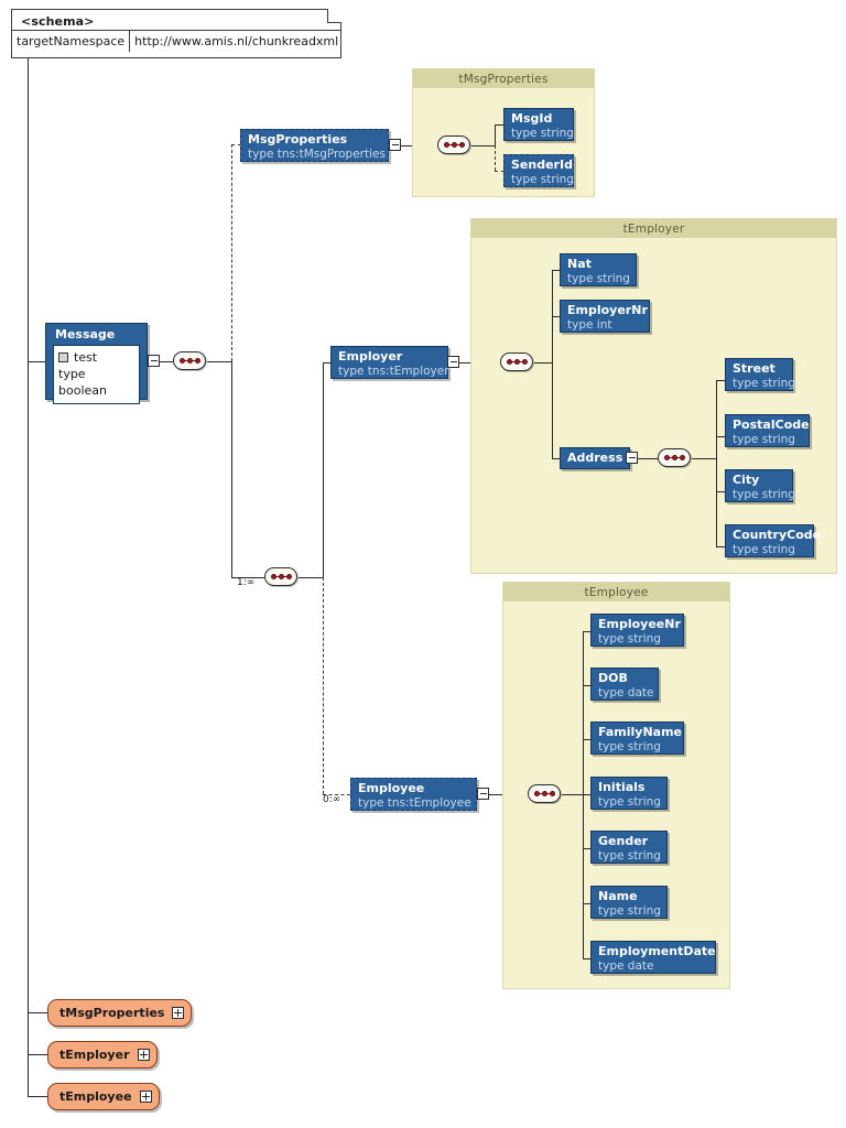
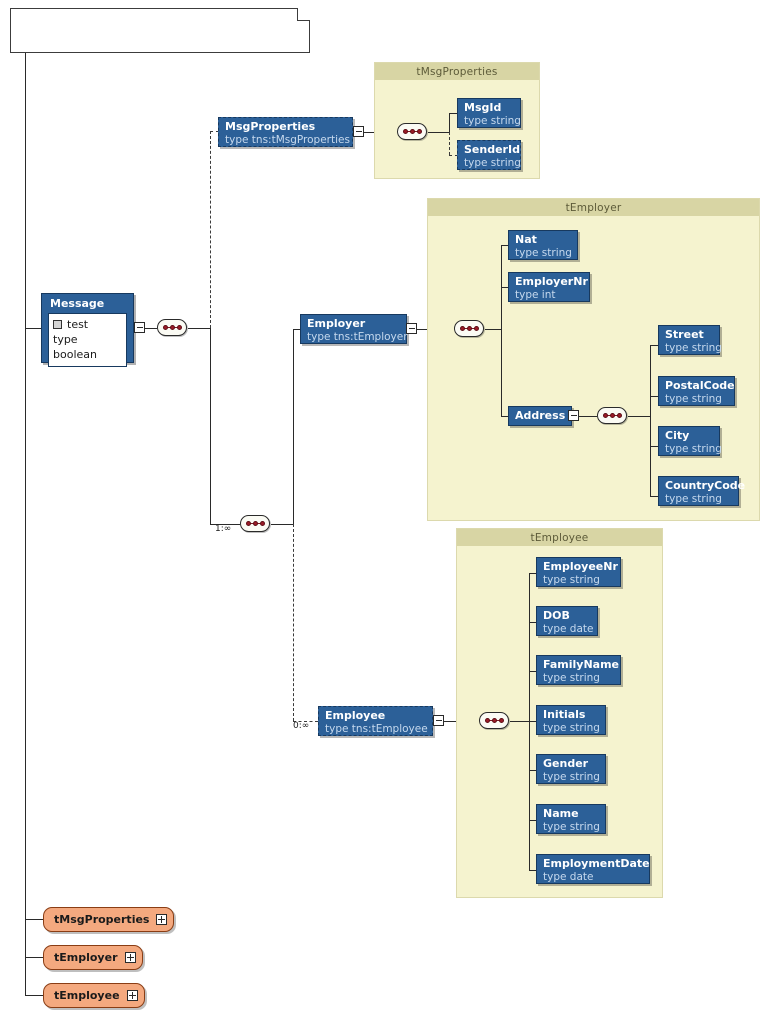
- <schema>
- targetNamespace
- http://www.amis.nl/chunkreadxml
  Message
  test
  type boolean
  MsgProperties
  type tns:tMsgProperties
  tMsgProperties
  MsgId
  type string
  SenderId
  type string
  1:∞
  Employer
  type tns:tEmployer
  tEmployer
  Nat
  type string
  EmployerNr
  type int
  Address
  Street
  type string
  PostalCode
  type string
  City
  type string
  CountryCode
  type string
  Employee
  type tns:tEmployee
  0:∞
  tEmployee
  EmployeeNr
  type string
  DOB
  type date
  FamilyName
  type string
  Initials
  type string
  Gender
  type string
  Name
  type string
  EmploymentDate
  type date
  tMsgProperties
  tEmployer
  tEmployee
